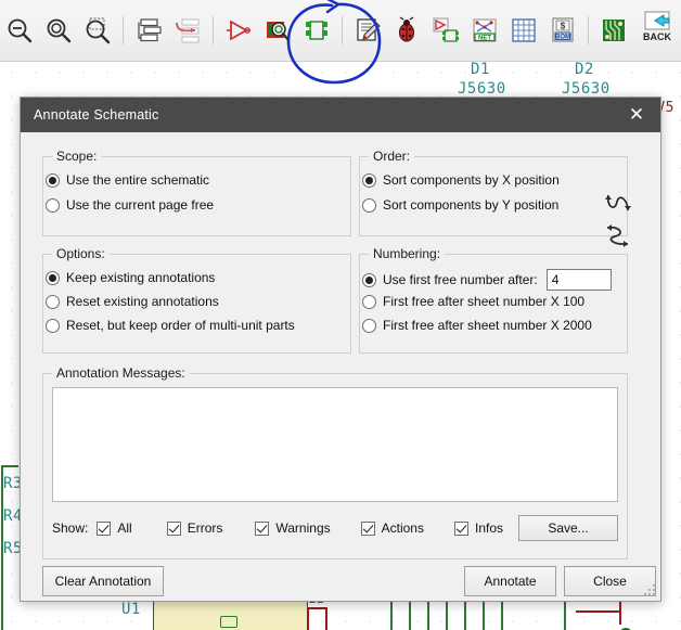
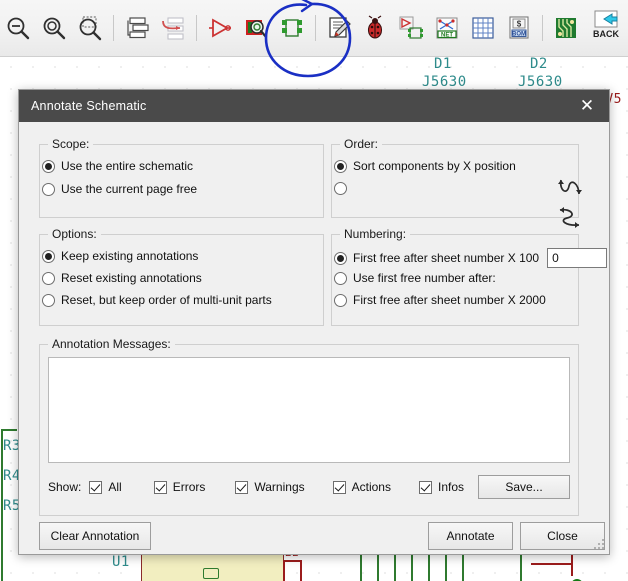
  D1
  J5630
  D2
  J5630
  R3
  R4
  R5
  U1
  $
  BACK
  Annotate Schematic
  ✕
  Scope:
  Use the entire schematic
  Use the current page free
  Order:
  Sort components by X position
- Sort components by Y position
  Options:
  Keep existing annotations
  Reset existing annotations
  Reset, but keep order of multi-unit parts
  Numbering:
- Use first free number after:
+ First free after sheet number X 100
- 4
+ 0
- First free after sheet number X 100
+ Use first free number after:
  First free after sheet number X 2000
  Annotation Messages:
  Show:
  All
  Errors
  Warnings
  Actions
  Infos
  Save...
  Clear Annotation
  Annotate
  Close
